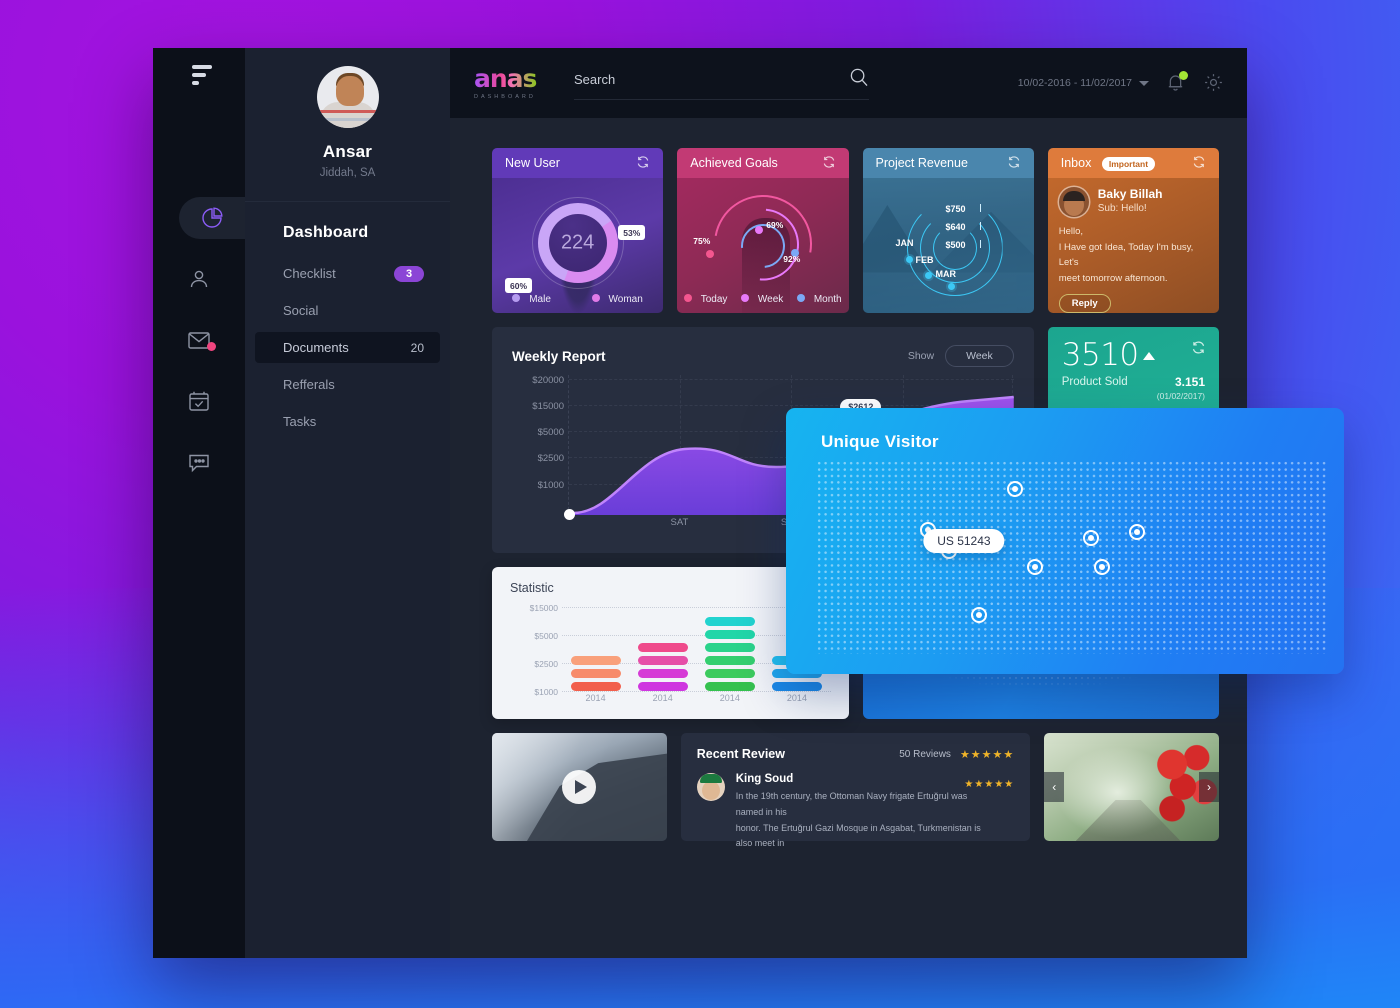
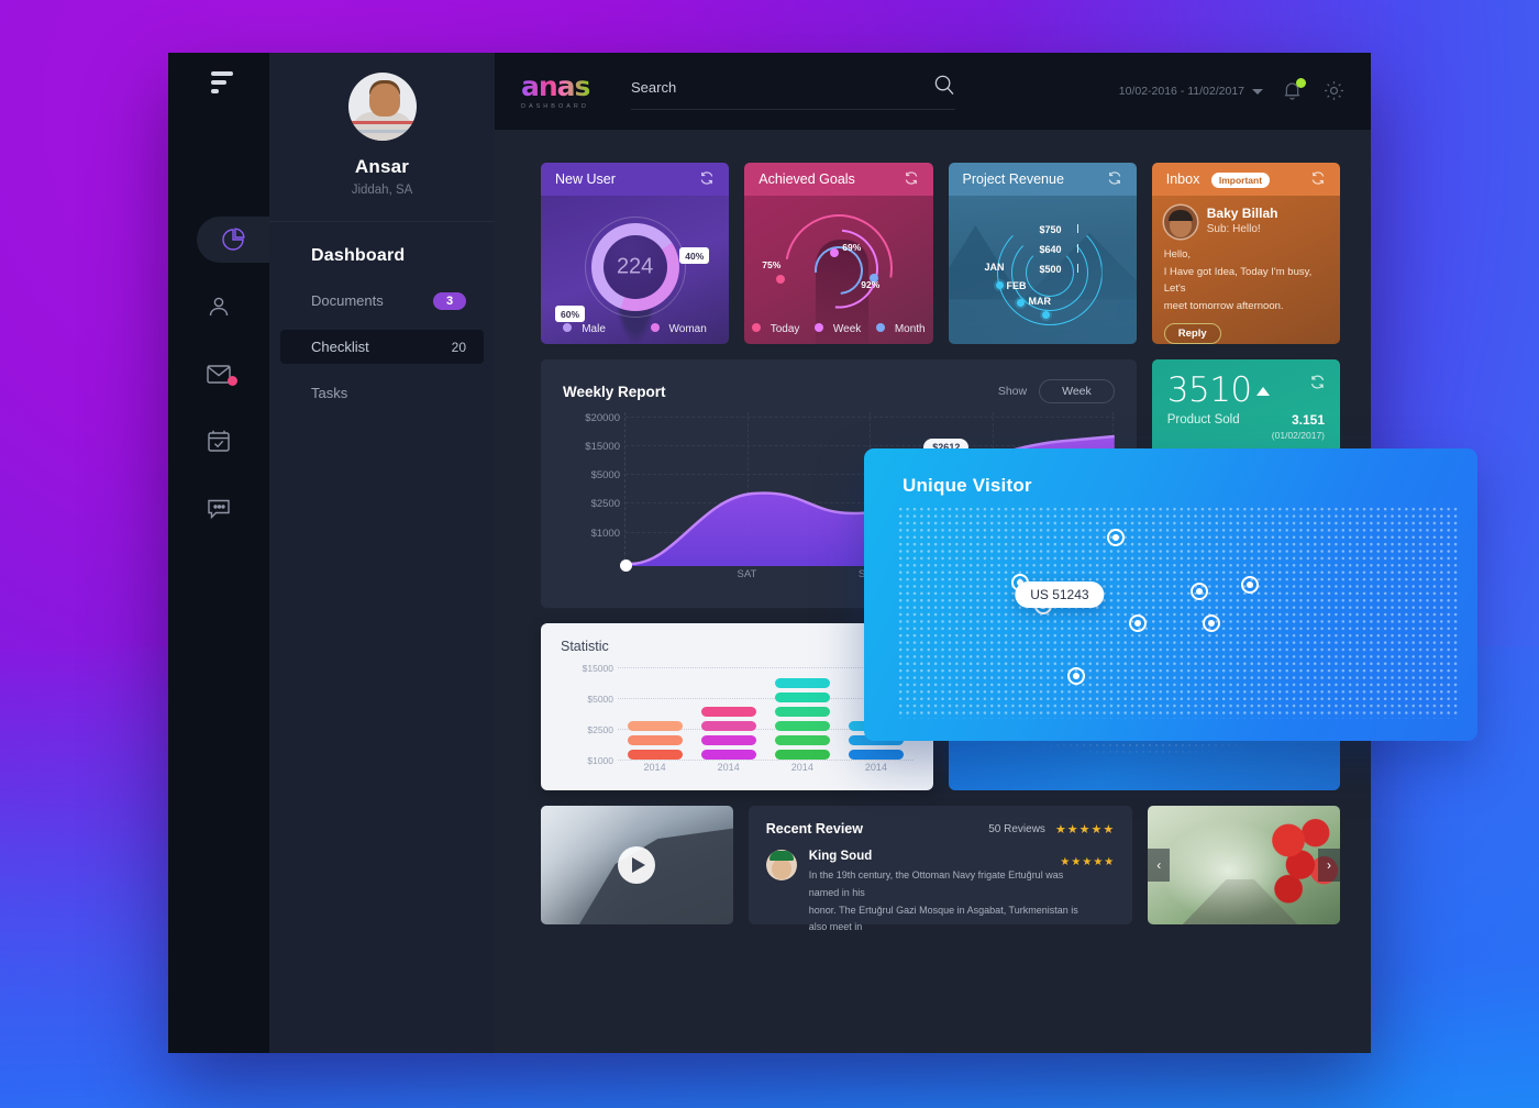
  Ansar
  Jiddah, SA
  Dashboard
- Checklist
+ Documents
  3
- Social
- Documents
+ Checklist
  20
- Refferals
  Tasks
  anas
  Search
  10/02-2016 - 11/02/2017
  New User
  224
- 53%
+ 40%
  60%
  Male
  Woman
  Achieved Goals
  75%
  69%
  92%
  Today
  Week
  Month
  Project Revenue
  $750
  $640
  $500
  JAN
  FEB
  MAR
  Inbox Important
  Baky Billah
  Sub: Hello!
  Hello,
  I Have got Idea, Today I'm busy, Let's
  meet tomorrow afternoon.
  Reply
  Weekly Report
  Show
  Week
  $20000
  $15000
  $5000
  $2500
  $1000
  $2612
  SAT
  3510
  Product Sold
  3.151
  (01/02/2017)
  Statistic
  $15000
  $5000
  $2500
  $1000
  2014
  2014
  2014
  2014
  Recent Review
  50 Reviews
  ★★★★★
  King Soud
  In the 19th century, the Ottoman Navy frigate Ertuğrul was named in his
  honor. The Ertuğrul Gazi Mosque in Asgabat, Turkmenistan is also meet in
  ★★★★★
  ‹
  ›
  Unique Visitor
  US 51243
